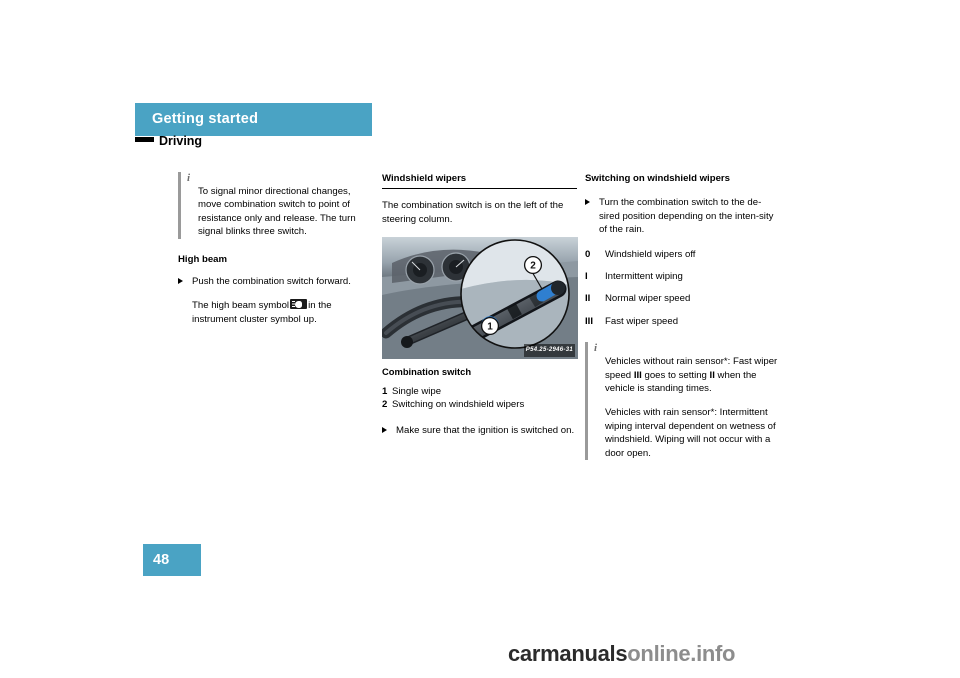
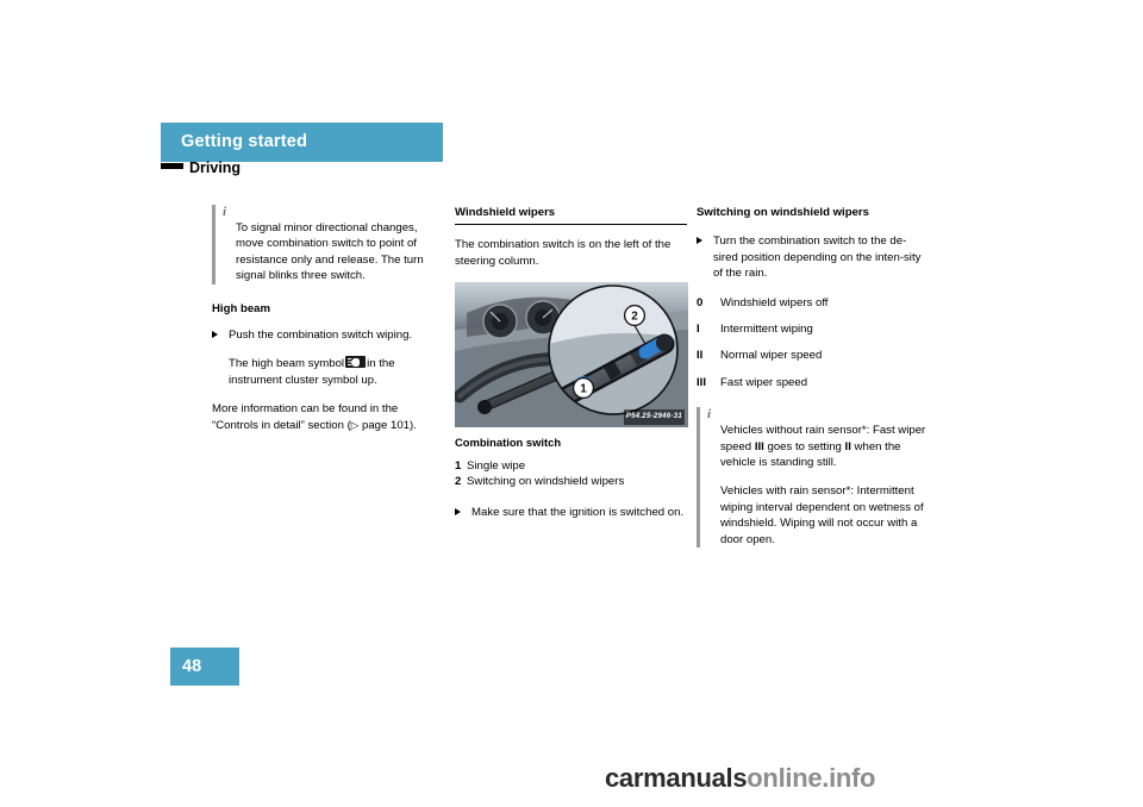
  Getting started
  Driving
  48
  i
  To signal minor directional changes, move combination switch to point of resistance only and release. The turn signal blinks three switch.
  High beam
- Push the combination switch forward.
+ Push the combination switch wiping.
  The high beam symbol in the instrument cluster symbol up.
+ More information can be found in the “Controls in detail” section (▷ page 101).
  Windshield wipers
  The combination switch is on the left of the steering column.
  1
  2
  Combination switch
  1
  Single wipe
  2
  Switching on windshield wipers
  Make sure that the ignition is switched on.
  Switching on windshield wipers
  Turn the combination switch to the de-sired position depending on the inten-sity of the rain.
  0
  Windshield wipers off
  I
  Intermittent wiping
  II
  Normal wiper speed
  III
  Fast wiper speed
  i
- Vehicles without rain sensor*: Fast wiper speed III goes to setting II when the vehicle is standing times.
+ Vehicles without rain sensor*: Fast wiper speed III goes to setting II when the vehicle is standing still.
  Vehicles with rain sensor*: Intermittent wiping interval dependent on wetness of windshield. Wiping will not occur with a door open.
  carmanualsonline.info
